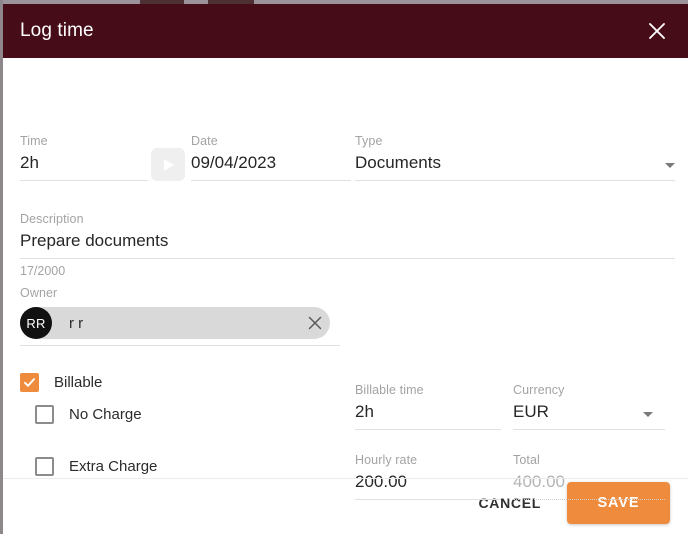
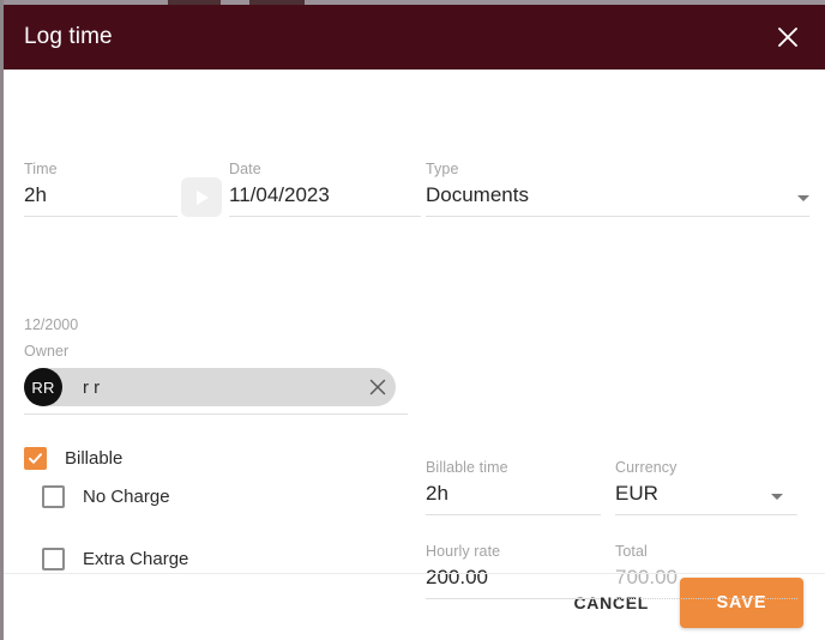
  Log time
  Time
  2h
  Date
- 09/04/2023
+ 11/04/2023
  Type
  Documents
- Description
- Prepare documents
- 17/2000
+ 12/2000
  Owner
  RR
  r r
  Billable
  No Charge
  Extra Charge
  Billable time
  2h
  Currency
  EUR
  Hourly rate
  200.00
  Total
- 400.00
+ 700.00
  CANCEL
  SAVE
